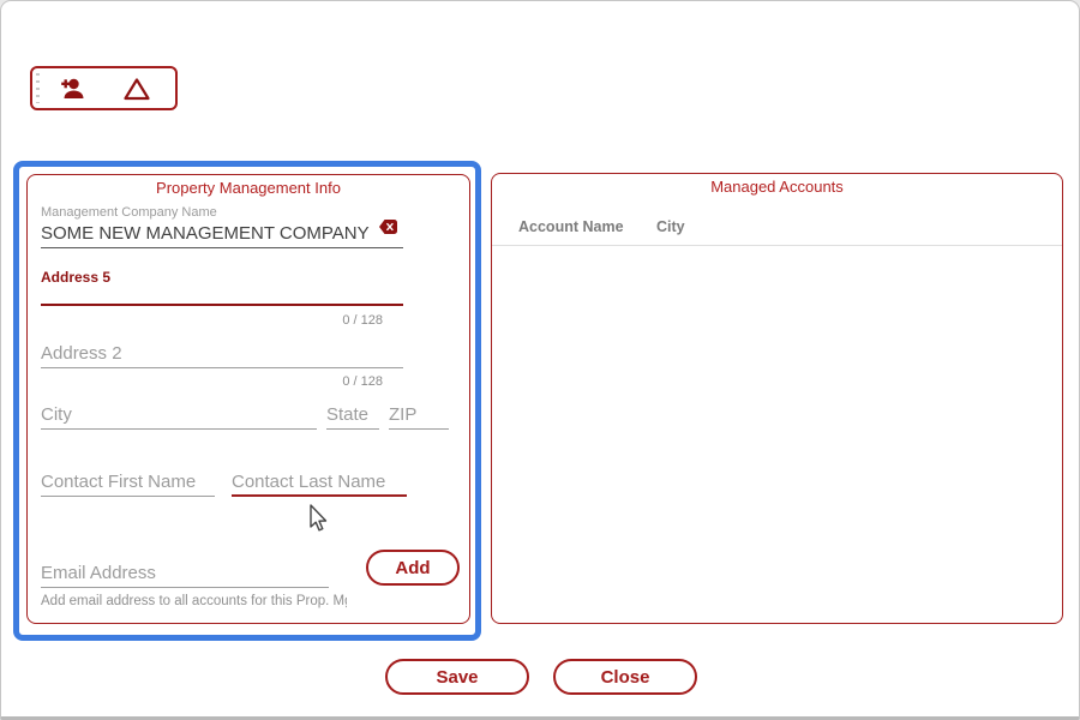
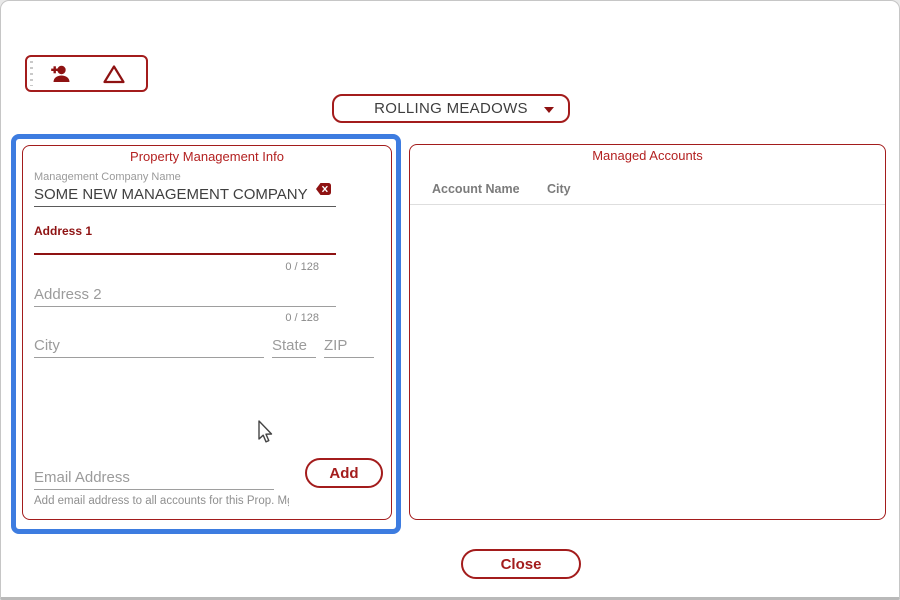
+ ROLLING MEADOWS
  Property Management Info
  Management Company Name
  SOME NEW MANAGEMENT COMPANY
- Address 5
+ Address 1
  0 / 128
  Address 2
  0 / 128
  City
  State
  ZIP
- Contact First Name
- Contact Last Name
  Email Address
  Add email address to all accounts for this Prop. M
  Add
  Managed Accounts
  Account Name
  City
- Save
  Close
